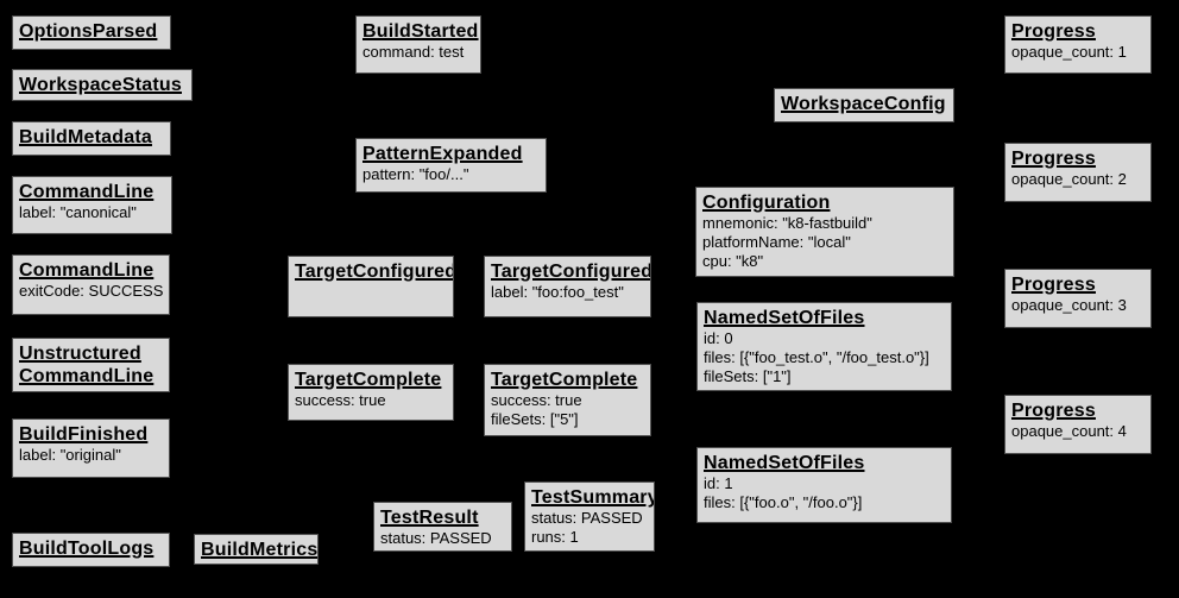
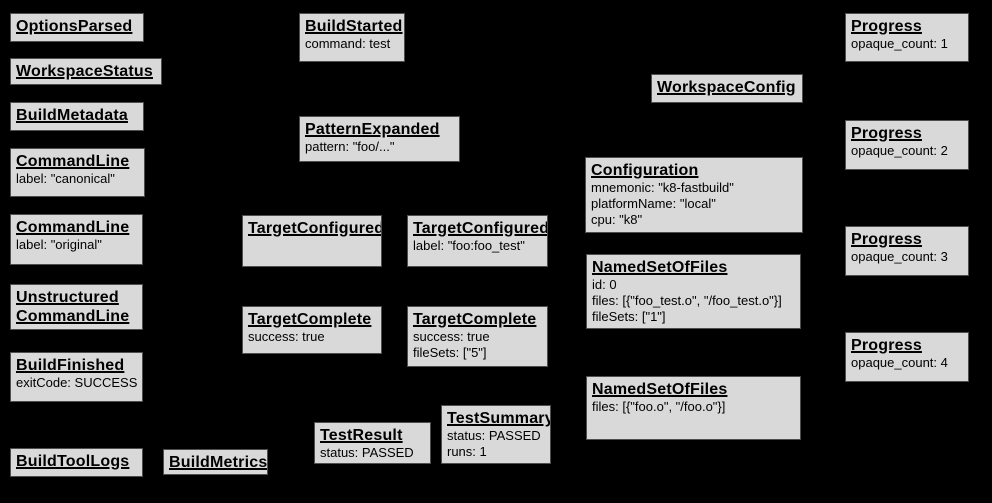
  OptionsParsed
  WorkspaceStatus
  BuildMetadata
  CommandLine
  label: "canonical"
  CommandLine
- exitCode: SUCCESS
+ label: "original"
  Unstructured CommandLine
  BuildFinished
- label: "original"
+ exitCode: SUCCESS
  BuildToolLogs
  BuildMetrics
  BuildStarted
  command: test
  PatternExpanded
  pattern: "foo/..."
  TargetConfigured
  TargetConfigured
  label: "foo:foo_test"
  TargetComplete
  success: true
  TargetComplete
  success: true
  fileSets: ["5"]
  TestResult
  status: PASSED
  TestSummary
  status: PASSED
  runs: 1
  WorkspaceConfig
  Configuration
  mnemonic: "k8-fastbuild"
  platformName: "local"
  cpu: "k8"
  NamedSetOfFiles
  id: 0
  files: [{"foo_test.o", "/foo_test.o"}]
  fileSets: ["1"]
  NamedSetOfFiles
- id: 1
  files: [{"foo.o", "/foo.o"}]
  Progress
  opaque_count: 1
  Progress
  opaque_count: 2
  Progress
  opaque_count: 3
  Progress
  opaque_count: 4
